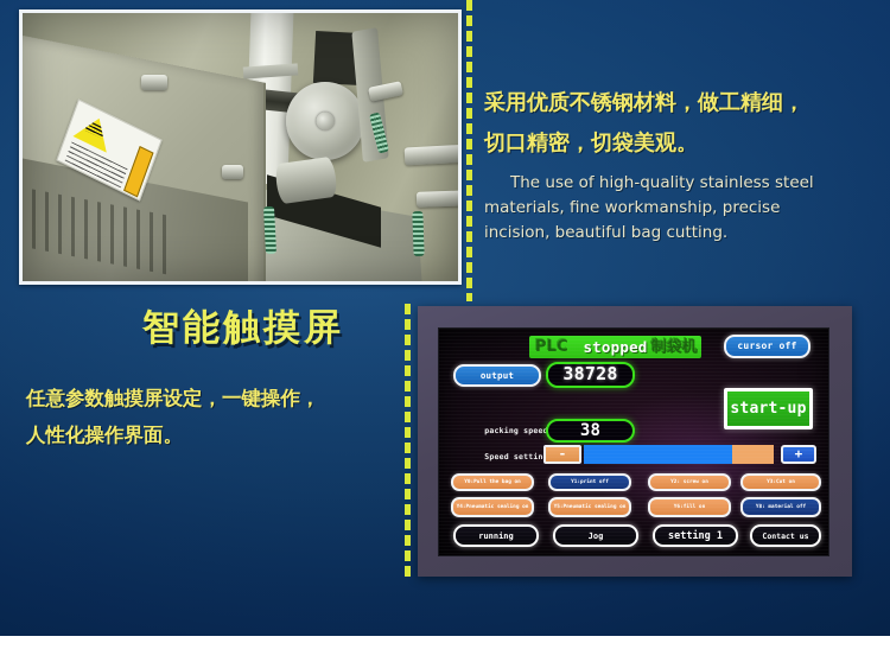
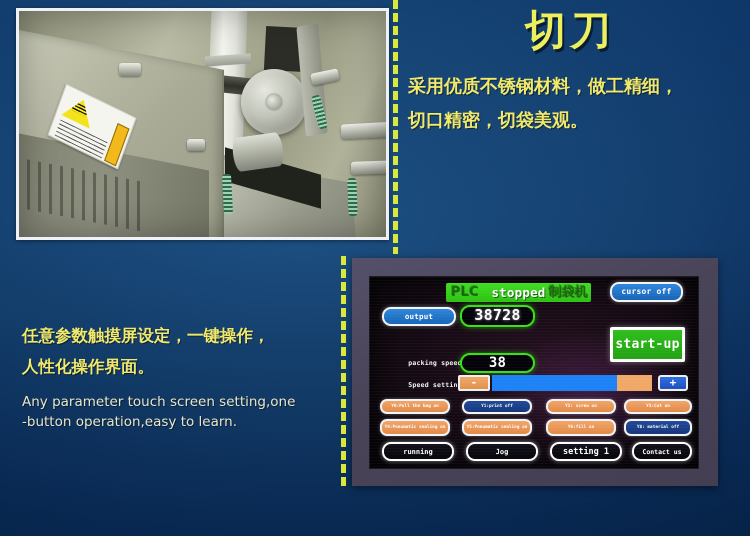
+ 切刀
  采用优质不锈钢材料，做工精细，
  切口精密，切袋美观。
- The use of high-quality stainless steel
- materials, fine workmanship, precise
- incision, beautiful bag cutting.
- 智能触摸屏
  任意参数触摸屏设定，一键操作，
  人性化操作界面。
+ Any parameter touch screen setting,one
+ -button operation,easy to learn.
